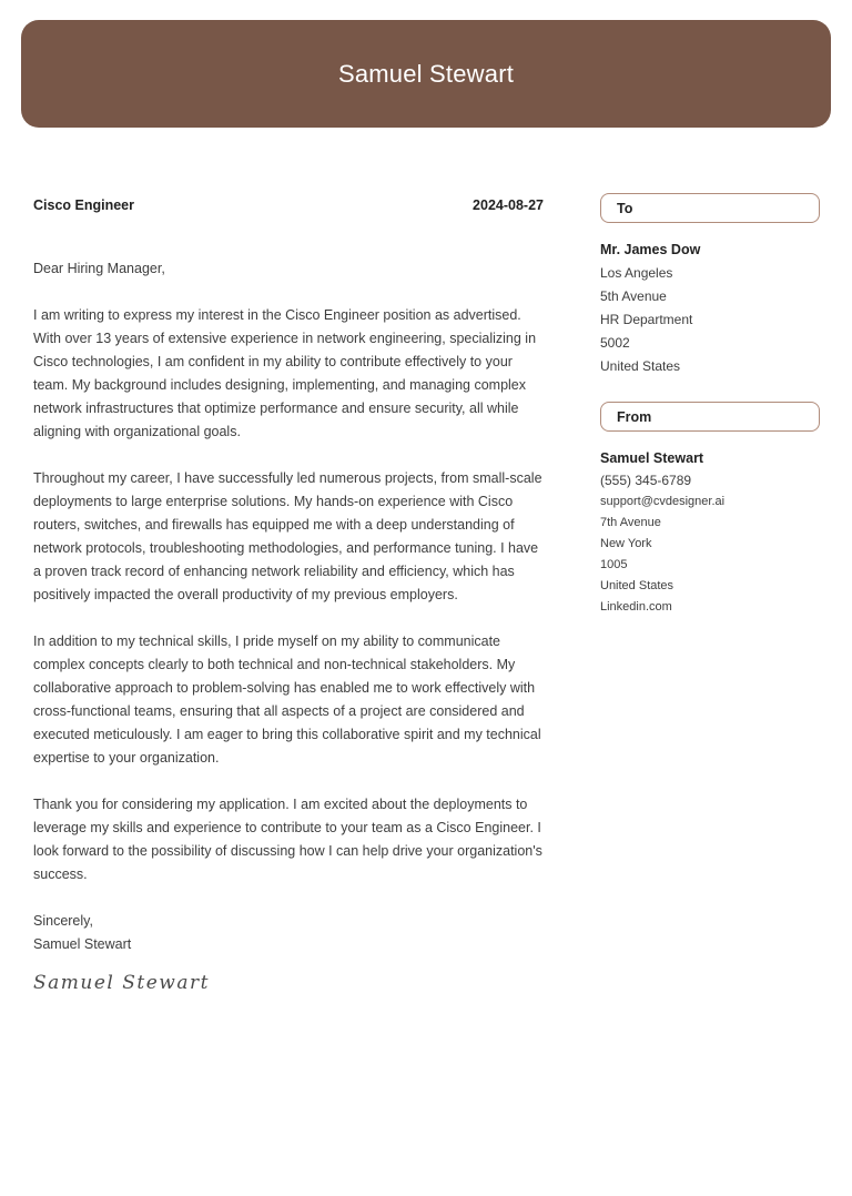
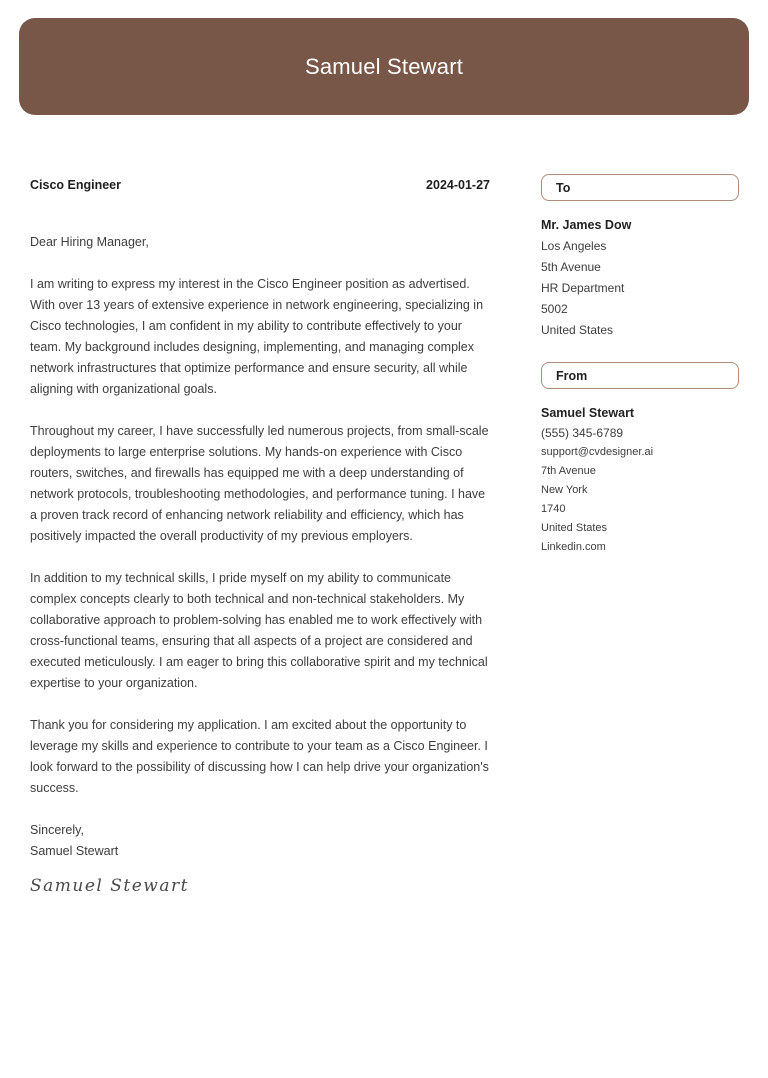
  Samuel Stewart
  Cisco Engineer
- 2024-08-27
+ 2024-01-27
  Dear Hiring Manager,
  I am writing to express my interest in the Cisco Engineer position as advertised. With over 13 years of extensive experience in network engineering, specializing in Cisco technologies, I am confident in my ability to contribute effectively to your team. My background includes designing, implementing, and managing complex network infrastructures that optimize performance and ensure security, all while aligning with organizational goals.
  Throughout my career, I have successfully led numerous projects, from small-scale deployments to large enterprise solutions. My hands-on experience with Cisco routers, switches, and firewalls has equipped me with a deep understanding of network protocols, troubleshooting methodologies, and performance tuning. I have a proven track record of enhancing network reliability and efficiency, which has positively impacted the overall productivity of my previous employers.
  In addition to my technical skills, I pride myself on my ability to communicate complex concepts clearly to both technical and non-technical stakeholders. My collaborative approach to problem-solving has enabled me to work effectively with cross-functional teams, ensuring that all aspects of a project are considered and executed meticulously. I am eager to bring this collaborative spirit and my technical expertise to your organization.
- Thank you for considering my application. I am excited about the deployments to leverage my skills and experience to contribute to your team as a Cisco Engineer. I look forward to the possibility of discussing how I can help drive your organization's success.
+ Thank you for considering my application. I am excited about the opportunity to leverage my skills and experience to contribute to your team as a Cisco Engineer. I look forward to the possibility of discussing how I can help drive your organization's success.
  Sincerely,
  Samuel Stewart
  Samuel Stewart
  To
  Mr. James Dow
  Los Angeles
  5th Avenue
  HR Department
  5002
  United States
  From
  Samuel Stewart
  (555) 345-6789
  support@cvdesigner.ai
  7th Avenue
  New York
- 1005
+ 1740
  United States
  Linkedin.com
